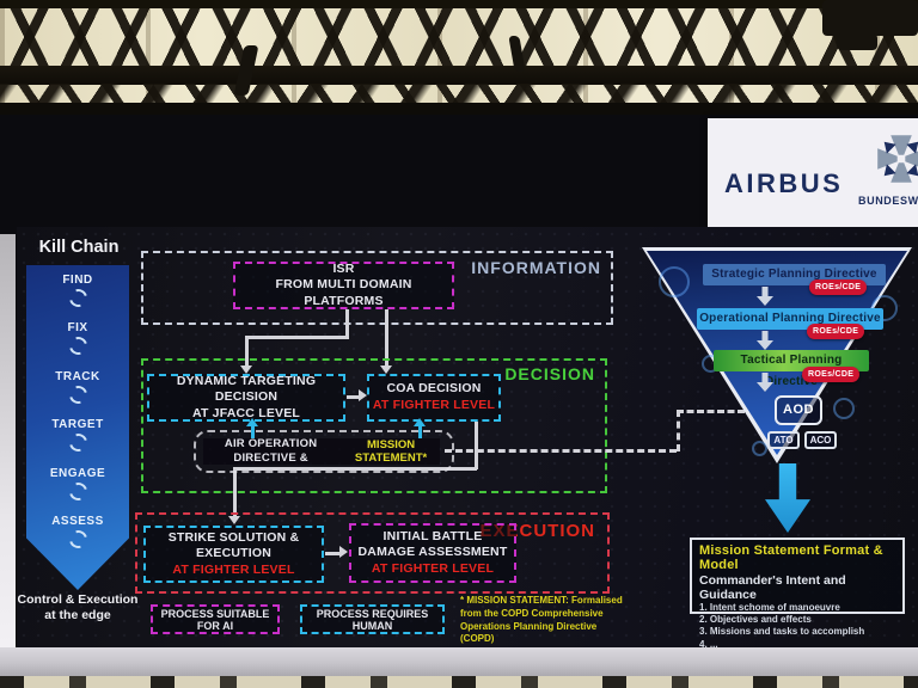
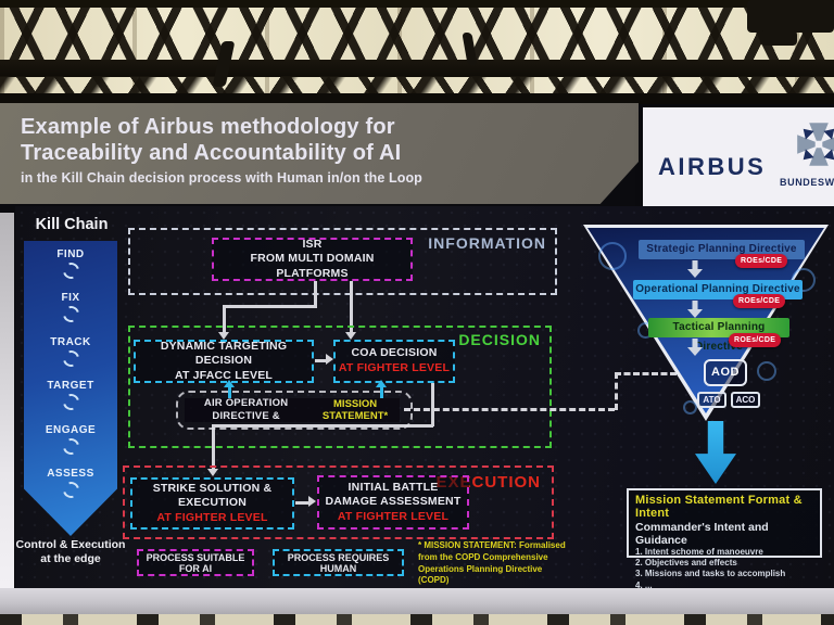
+ Example of Airbus methodology for
+ Traceability and Accountability of AI
+ in the Kill Chain decision process with Human in/on the Loop
  AIRBUS
  BUNDESW
  Kill Chain
  FIND
  FIX
  TRACK
  TARGET
  ENGAGE
  ASSESS
  Control & Execution at the edge
  INFORMATION
  ISR
  FROM MULTI DOMAIN PLATFORMS
  DECISION
  DYNAMIC TARGETING DECISION
  AT JFACC LEVEL
  COA DECISION
  AT FIGHTER LEVEL
  AIR OPERATION DIRECTIVE &
  MISSION STATEMENT*
  EXECUTION
  STRIKE SOLUTION &
  EXECUTION
  AT FIGHTER LEVEL
  INITIAL BATTLE
  DAMAGE ASSESSMENT
  AT FIGHTER LEVEL
  PROCESS SUITABLE FOR AI
  PROCESS REQUIRES HUMAN
  * MISSION STATEMENT: Formalised from the COPD Comprehensive Operations Planning Directive (COPD)
  Strategic Planning Directive
  Operational Planning Directive
  Tactical Planning Directi
  AOD
  ATO
  ACO
- Mission Statement Format & Model
+ Mission Statement Format & Intent
  Commander's Intent and Guidance
  1. Intent schome of manoeuvre
  2. Objectives and effects
  3. Missions and tasks to accomplish
  4. ...
